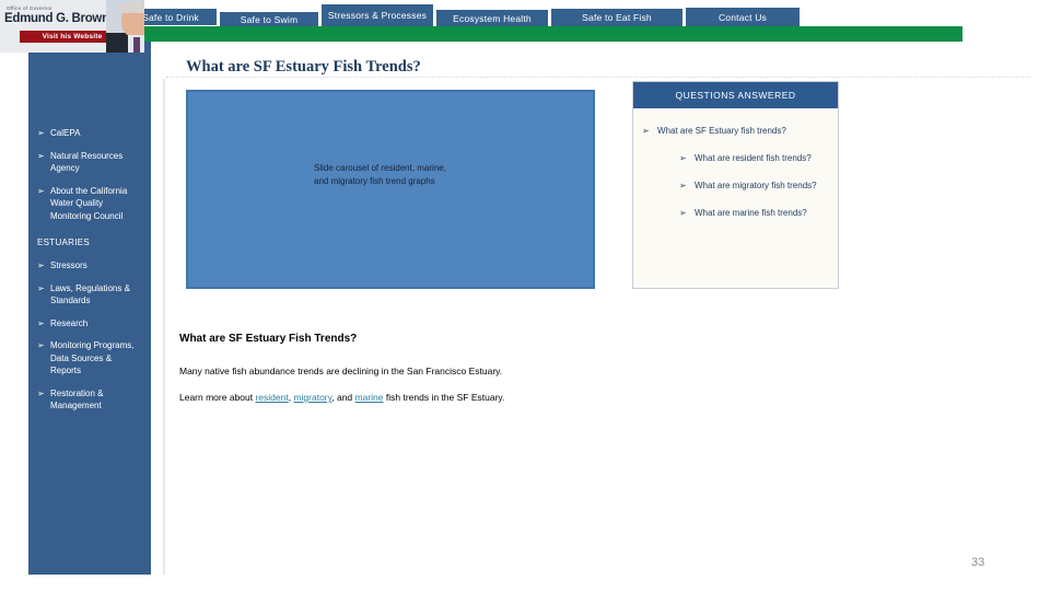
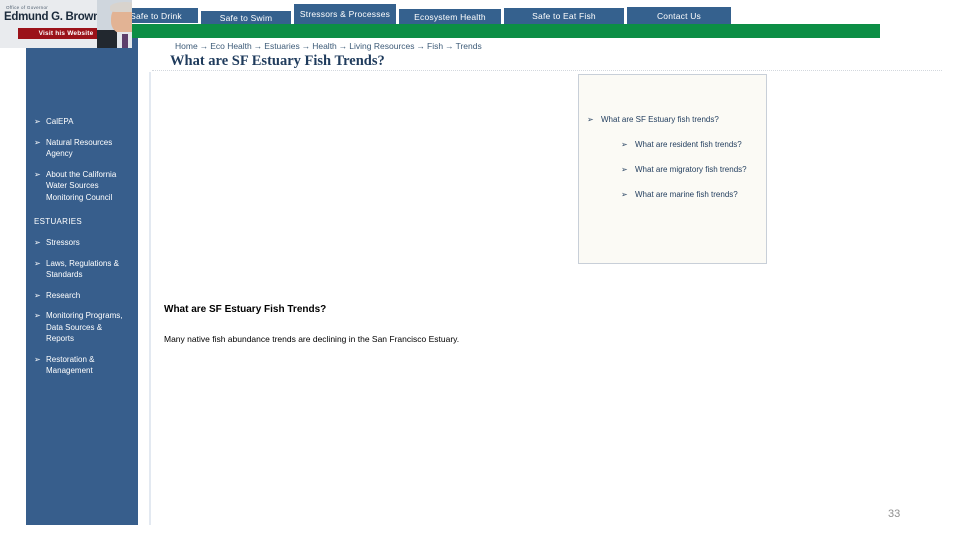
  Safe to Drink
  Safe to Swim
  Stressors & Processes
  Ecosystem Health
  Safe to Eat Fish
  Contact Us
  ➢
  CalEPA
  ➢
  Natural Resources Agency
  ➢
- About the California Water Quality Monitoring Council
+ About the California Water Sources Monitoring Council
  ESTUARIES
  ➢
  Stressors
  ➢
  Laws, Regulations & Standards
  ➢
  Research
  ➢
  Monitoring Programs, Data Sources & Reports
  ➢
  Restoration & Management
  Edmund G. Brow
+ Home → Eco Health → Estuaries → Health → Living Resources → Fish → Trends
  What are SF Estuary Fish Trends?
- Slide carousel of resident, marine, and migratory fish trend graphs
- QUESTIONS ANSWERED
  ➢
  What are SF Estuary fish trends?
  ➢
  What are resident fish trends?
  ➢
  What are migratory fish trends?
  ➢
  What are marine fish trends?
  What are SF Estuary Fish Trends?
  Many native fish abundance trends are declining in the San Francisco Estuary.
- Learn more about resident, migratory, and marine fish trends in the SF Estuary.
  33
